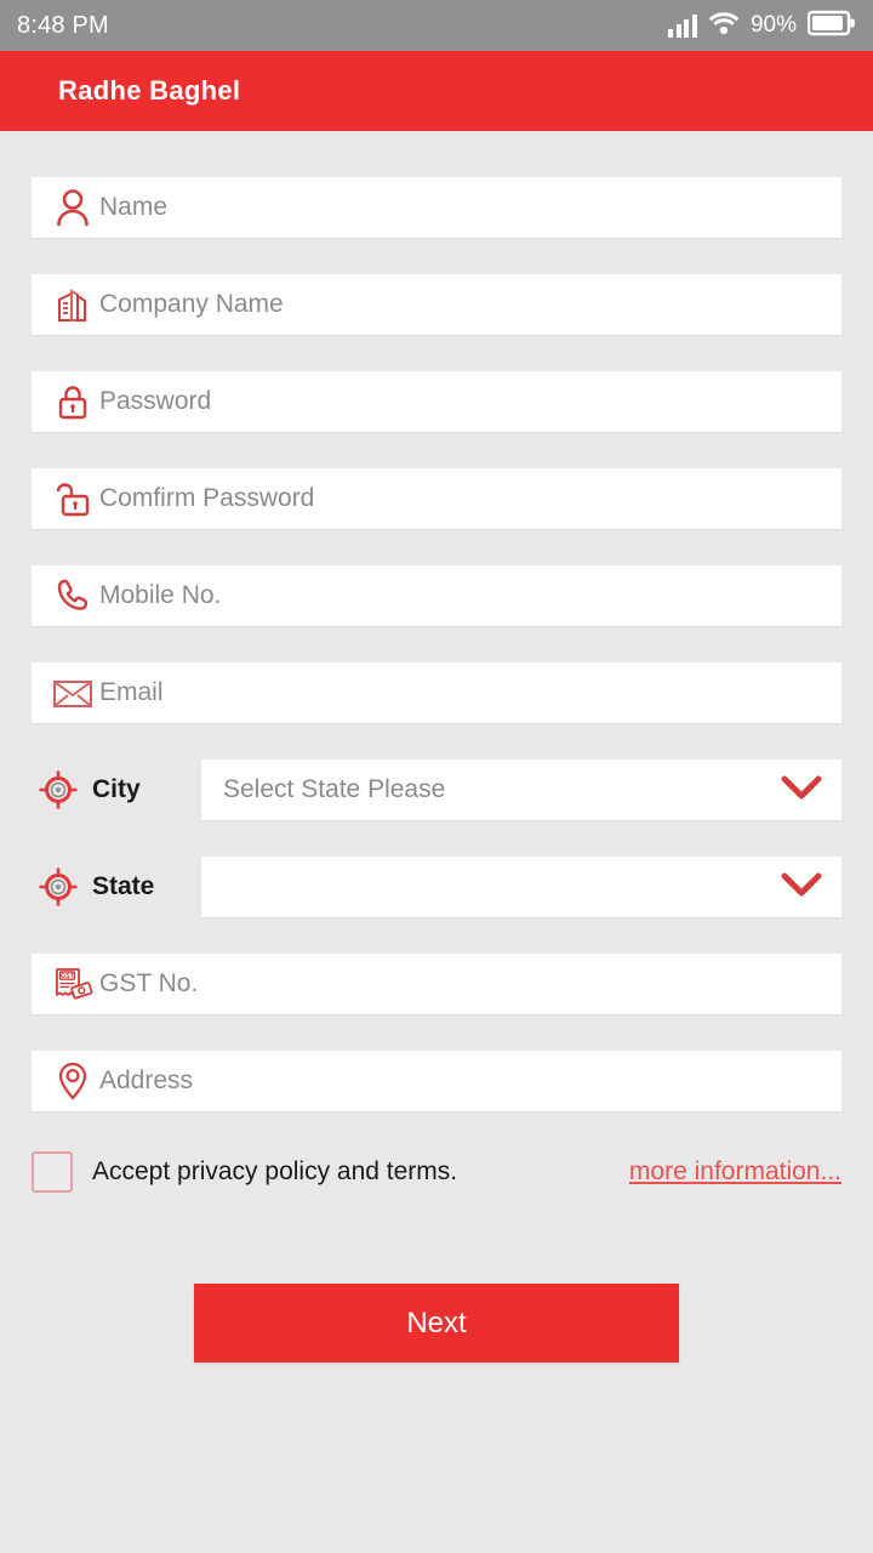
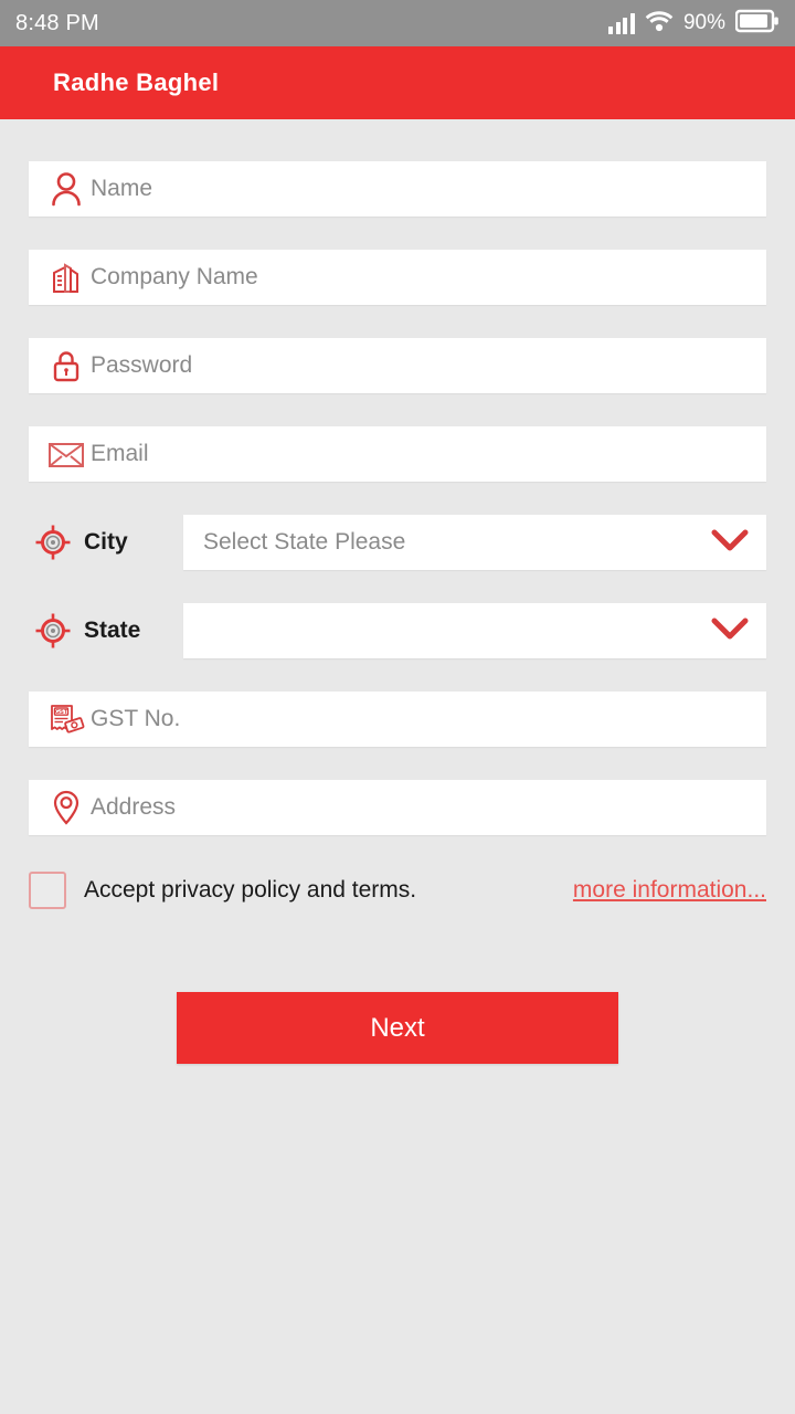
  8:48 PM
  90%
  Radhe Baghel
  Name
  Company Name
  Password
- Comfirm Password
- Mobile No.
  Email
  City
  Select State Please
  State
  GST No.
  Address
  Accept privacy policy and terms.
  more information...
  Next
